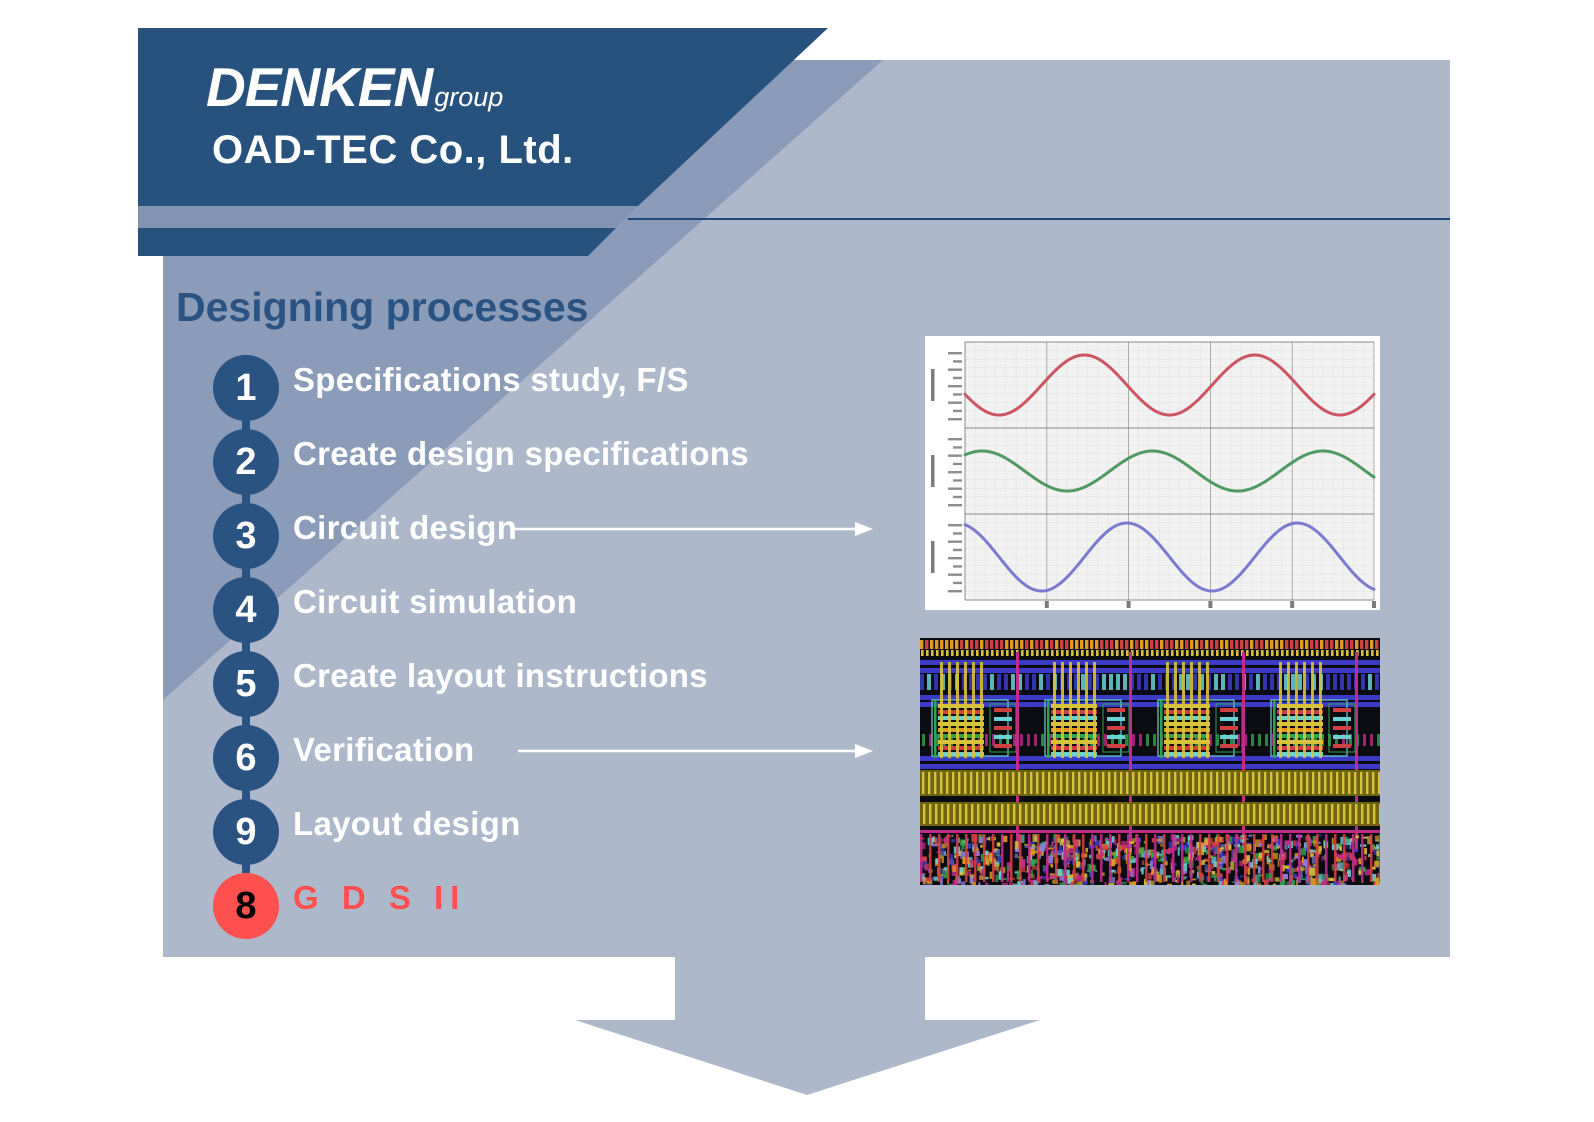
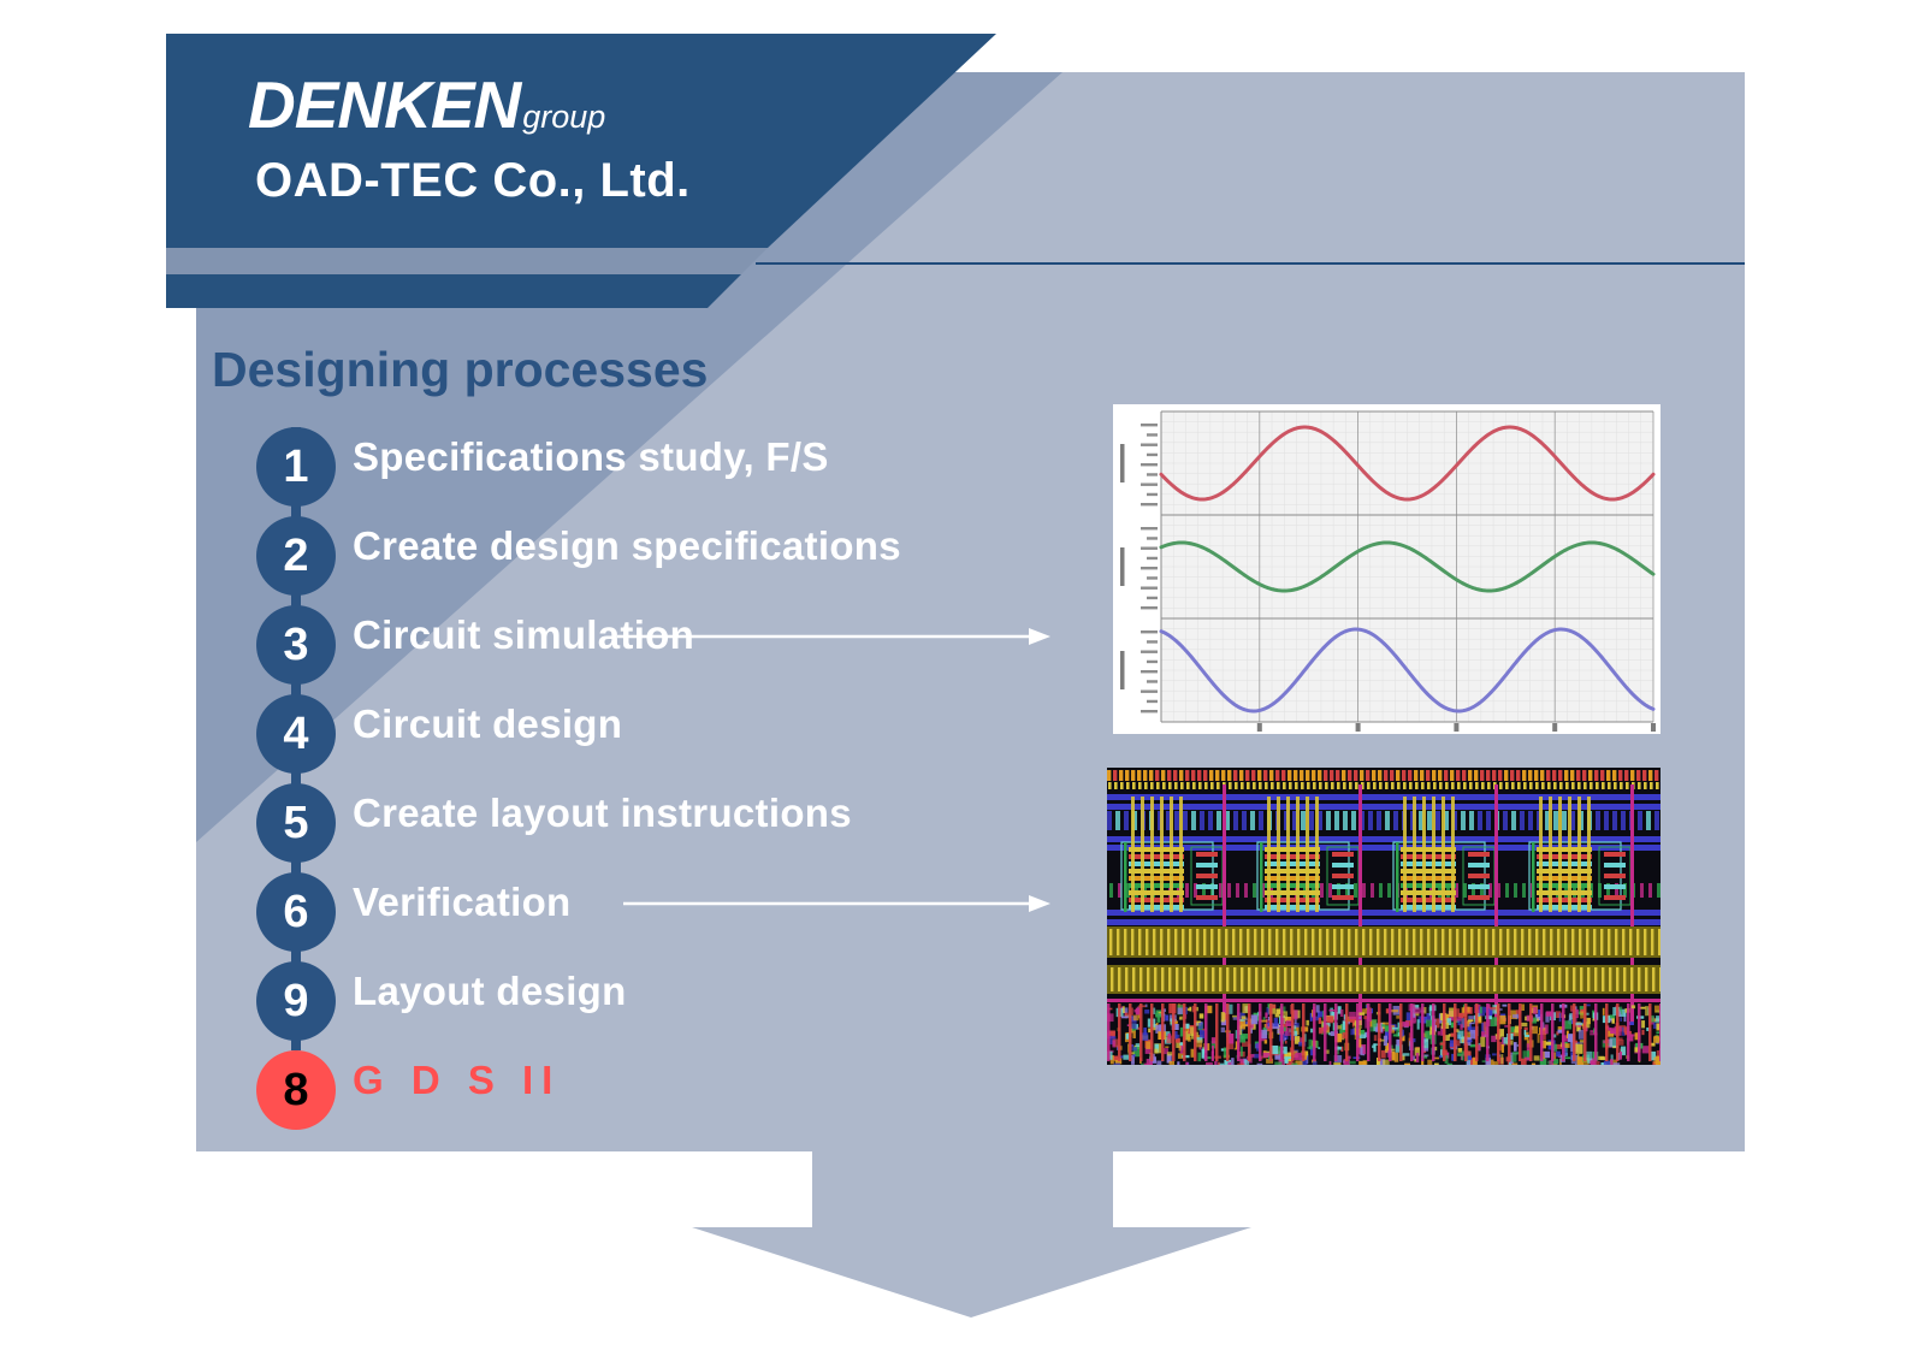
  DENKENgroup
  OAD-TEC Co., Ltd.
  Designing processes
  1
  Specifications study, F/S
  2
  Create design specifications
  3
- Circuit design
+ Circuit simulation
  4
- Circuit simulation
+ Circuit design
  5
  Create layout instructions
  6
  Verification
  9
  Layout design
  8
  G D S II
